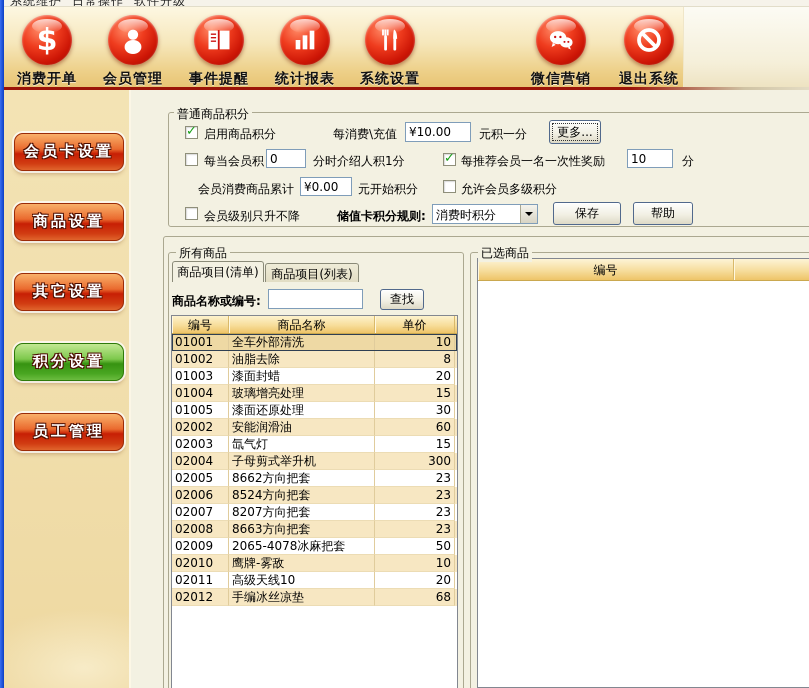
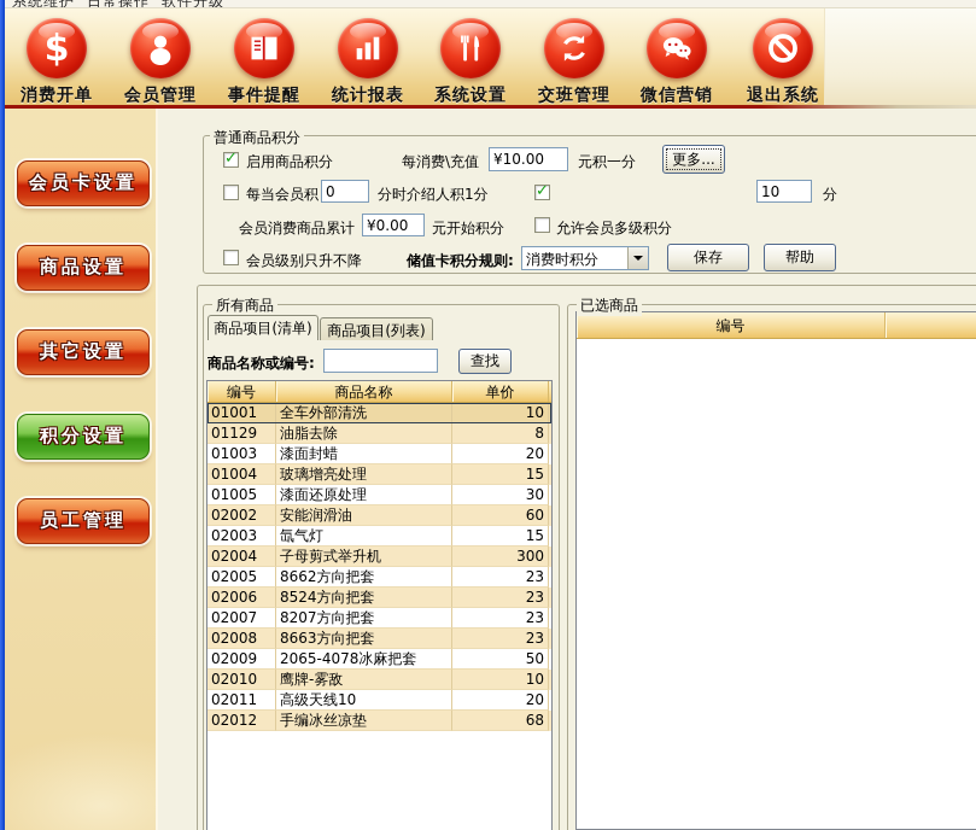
  系统维护
  日常操作
  软件升级
  $
  消费开单
  会员管理
  事件提醒
  统计报表
  系统设置
+ 交班管理
  微信营销
  退出系统
  会员卡设置
  商品设置
  其它设置
  积分设置
  员工管理
  普通商品积分
  启用商品积分
  每消费\充值
  ¥10.00
  元积一分
  更多...
  每当会员积
  0
  分时介绍人积1分
- 每推荐会员一名一次性奖励
  10
  分
  会员消费商品累计
  ¥0.00
  元开始积分
  允许会员多级积分
  会员级别只升不降
  储值卡积分规则:
  消费时积分
  保存
  帮助
  所有商品
  商品项目(清单)
  商品项目(列表)
  商品名称或编号:
  查找
  编号
  商品名称
  单价
  01001
  全车外部清洗
  10
- 01002
+ 01129
  油脂去除
  8
  01003
  漆面封蜡
  20
  01004
  玻璃增亮处理
  15
  01005
  漆面还原处理
  30
  02002
  安能润滑油
  60
  02003
  氙气灯
  15
  02004
  子母剪式举升机
  300
  02005
  8662方向把套
  23
  02006
  8524方向把套
  23
  02007
  8207方向把套
  23
  02008
  8663方向把套
  23
  02009
  2065-4078冰麻把套
  50
  02010
  鹰牌-雾敌
  10
  02011
  高级天线10
  20
  02012
  手编冰丝凉垫
  68
  已选商品
  编号
